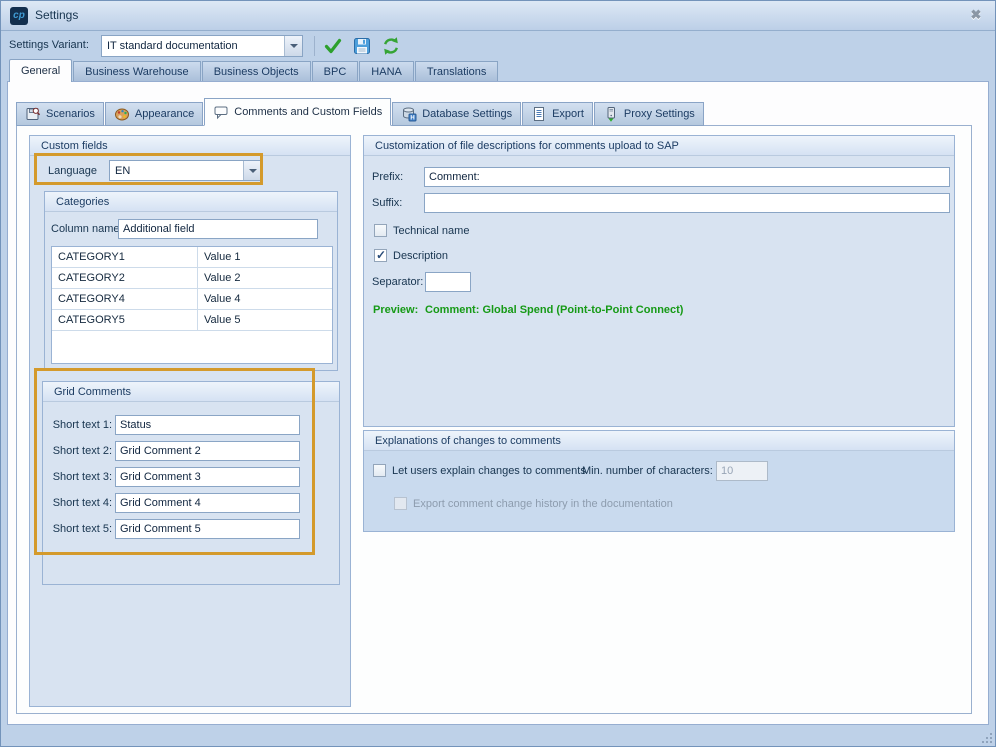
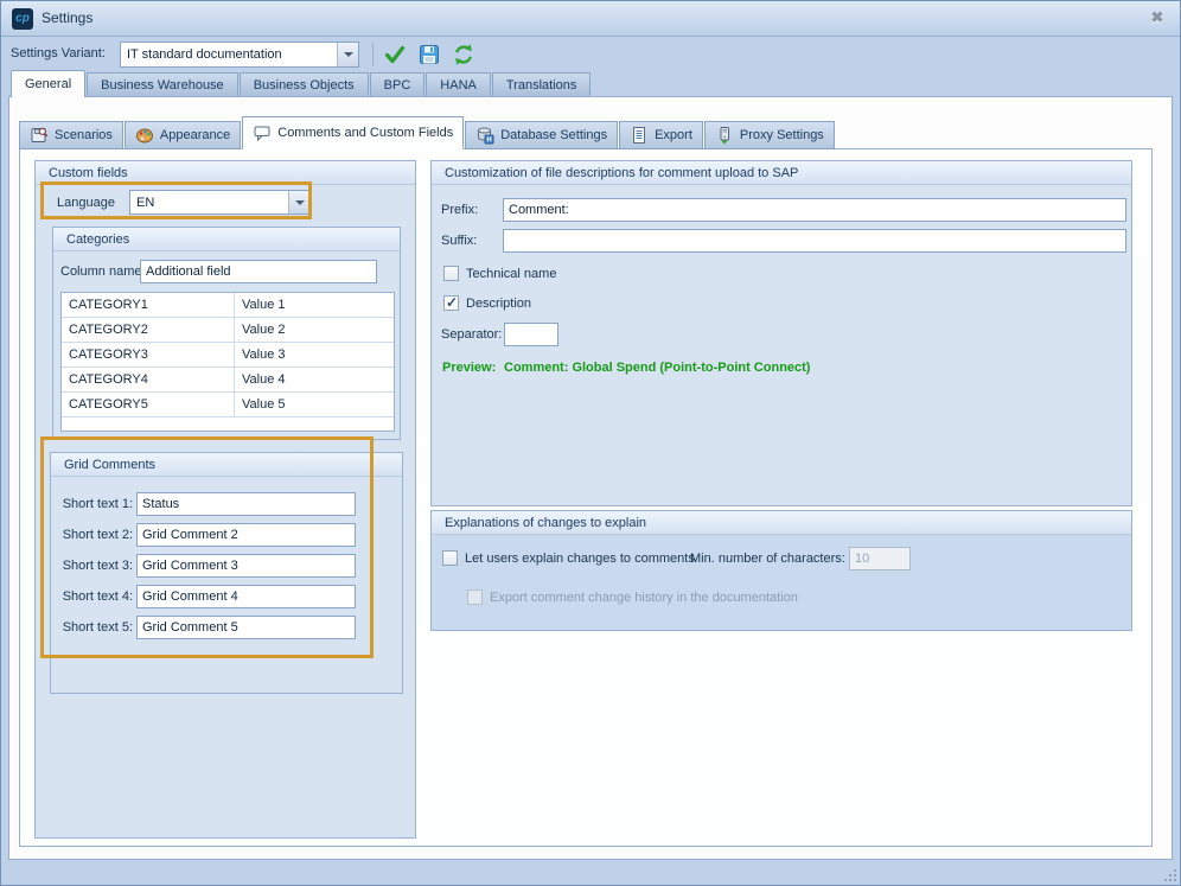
  cp
  Settings
  ✖
  Settings Variant:
  IT standard documentation
  General
  Business Warehouse
  Business Objects
  BPC
  HANA
  Translations
  Scenarios
  Appearance
  Comments and Custom Fields
  Database Settings
  Export
  Proxy Settings
  Custom fields
  Language
  EN
  Categories
  Column name
  Additional field
  CATEGORY1
  Value 1
  CATEGORY2
  Value 2
+ CATEGORY3
+ Value 3
  CATEGORY4
  Value 4
  CATEGORY5
  Value 5
  Grid Comments
  Short text 1:
  Status
  Short text 2:
  Grid Comment 2
  Short text 3:
  Grid Comment 3
  Short text 4:
  Grid Comment 4
  Short text 5:
  Grid Comment 5
- Customization of file descriptions for comments upload to SAP
+ Customization of file descriptions for comment upload to SAP
  Prefix:
  Comment:
  Suffix:
  Technical name
  Description
  Separator:
  Preview:
  Comment: Global Spend (Point-to-Point Connect)
- Explanations of changes to comments
+ Explanations of changes to explain
  Let users explain changes to comments
  Min. number of characters:
  10
  Export comment change history in the documentation
